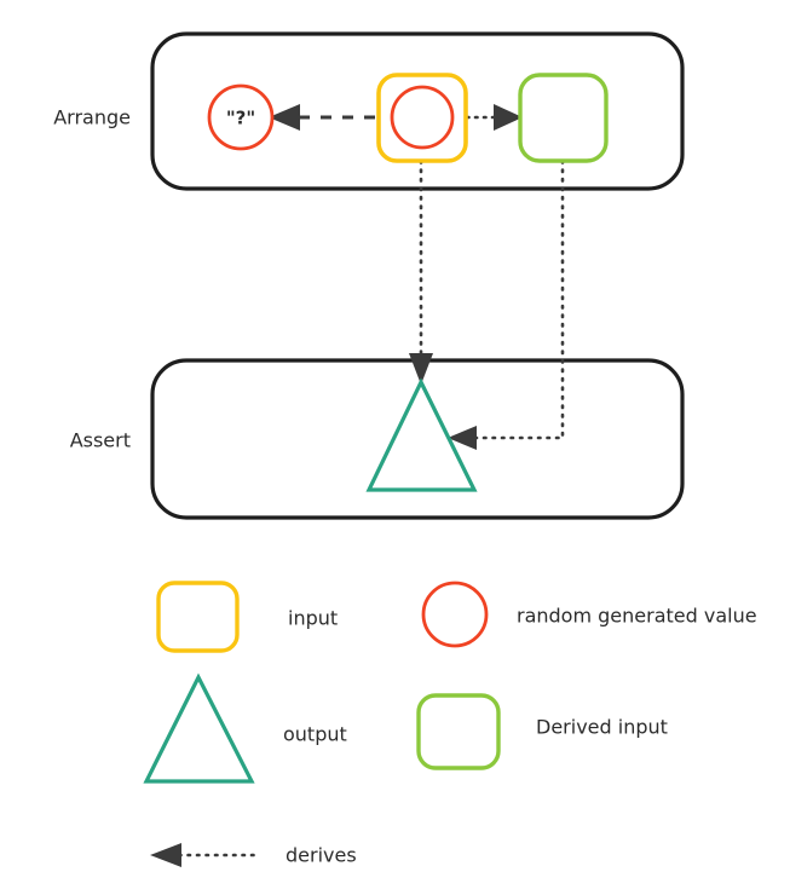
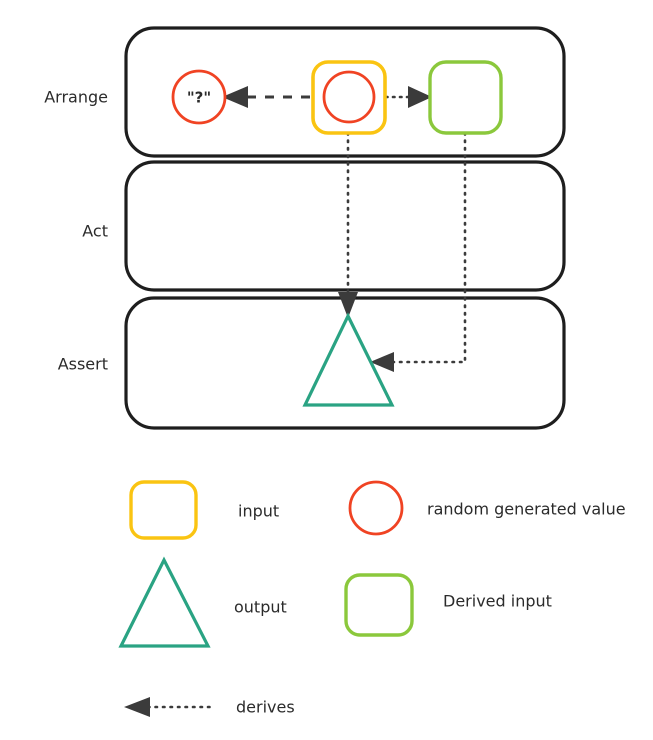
  Arrange
+ Act
  Assert
  "?"
  input
  random generated value
  output
  Derived input
  derives
